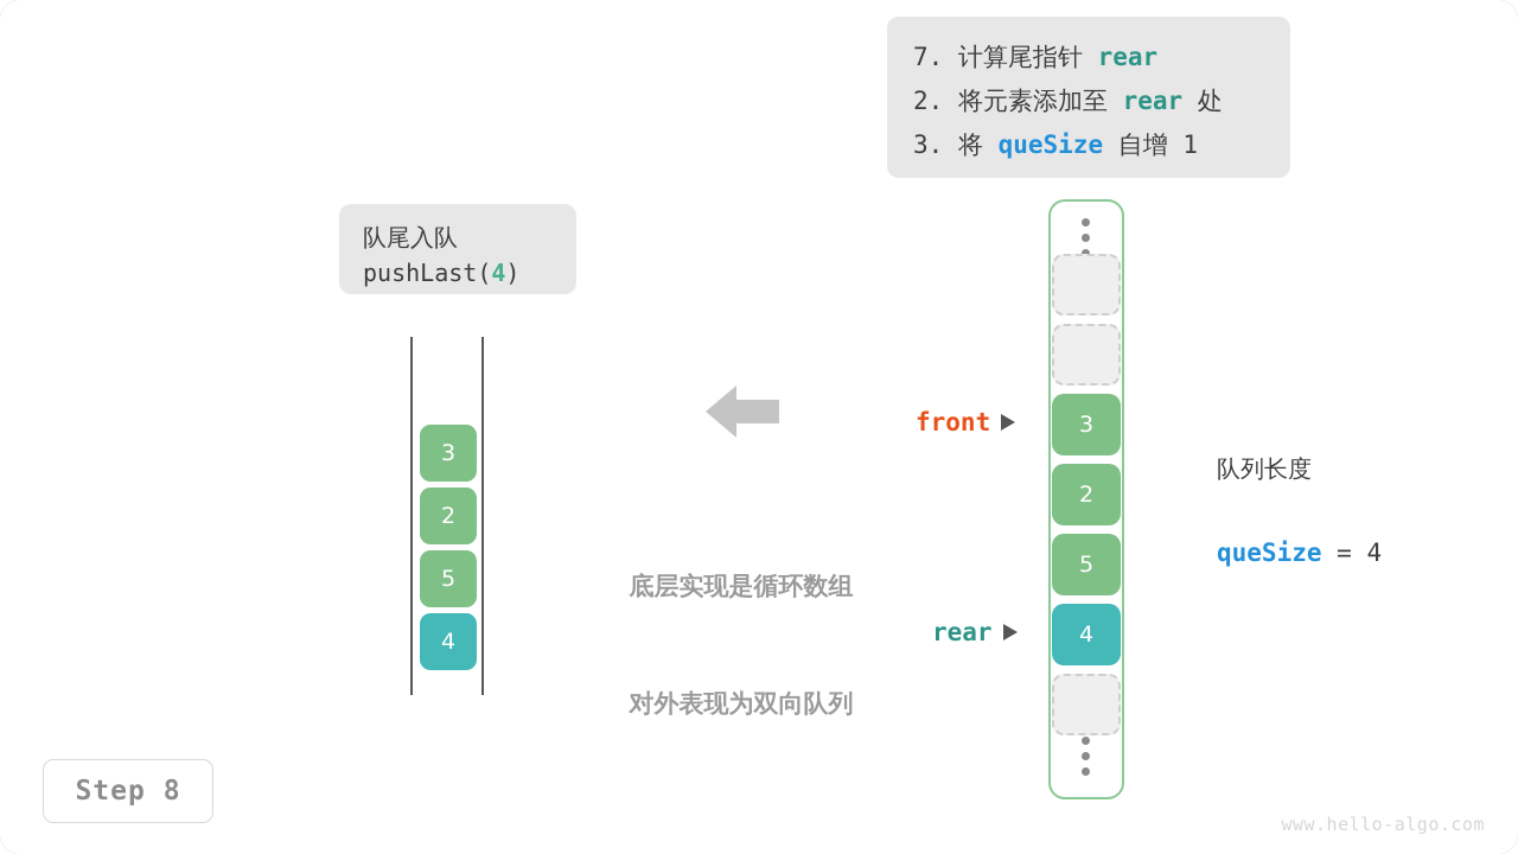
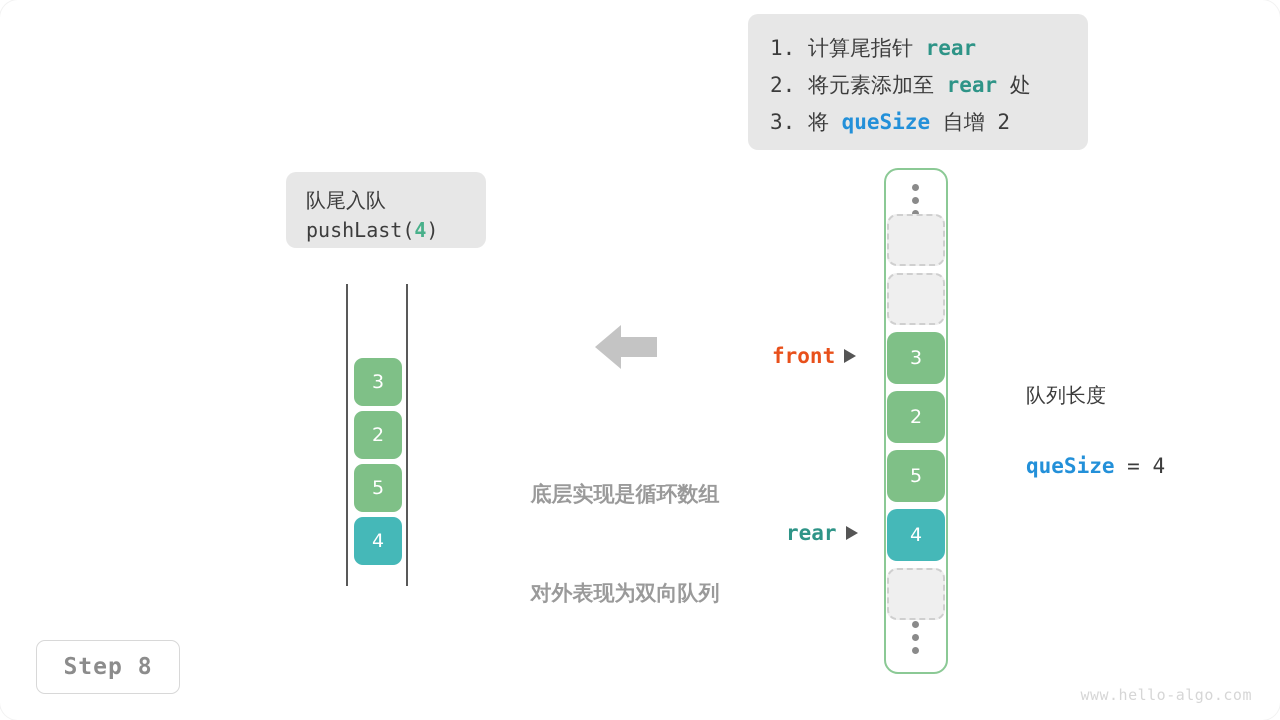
- 7. 计算尾指针 rear
+ 1. 计算尾指针 rear
  2. 将元素添加至 rear 处
- 3. 将 queSize 自增 1
+ 3. 将 queSize 自增 2
  队尾入队
  pushLast(4)
  3
  2
  5
  4
  底层实现是循环数组
  对外表现为双向队列
  3
  2
  5
  4
  front
  rear
  队列长度
  queSize = 4
  Step 8
  www.hello-algo.com
